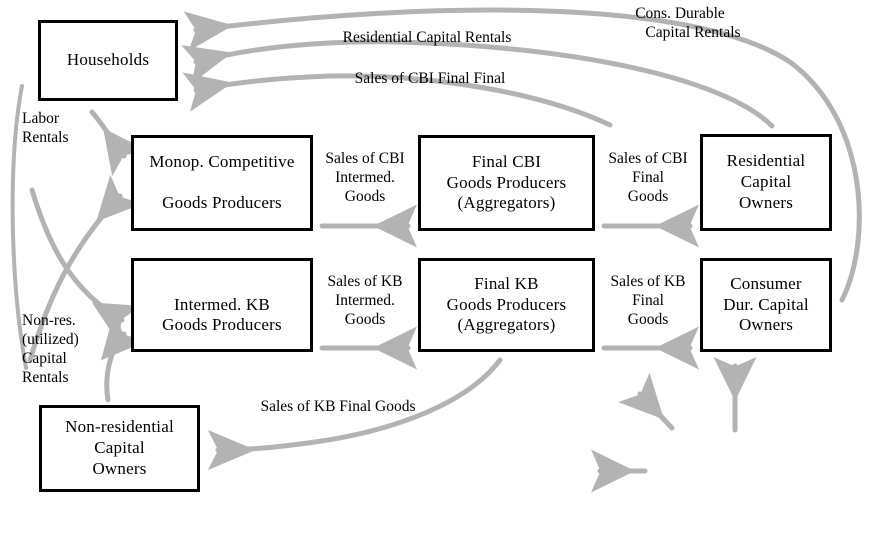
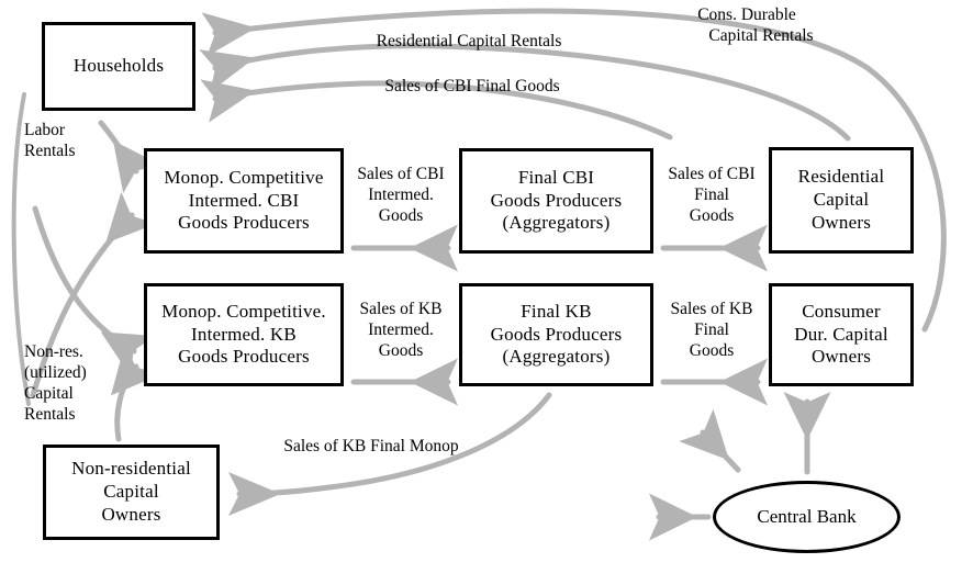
  Households
  Monop. Competitive
+ Intermed. CBI
  Goods Producers
  Final CBI
  Goods Producers
  (Aggregators)
  Residential
  Capital
  Owners
+ Monop. Competitive.
  Intermed. KB
  Goods Producers
  Final KB
  Goods Producers
  (Aggregators)
  Consumer
  Dur. Capital
  Owners
  Non-residential
  Capital
  Owners
+ Central Bank
  Cons. Durable
  Capital Rentals
  Residential Capital Rentals
- Sales of CBI Final Final
+ Sales of CBI Final Goods
  Labor
  Rentals
  Non-res.
  (utilized)
  Capital
  Rentals
  Sales of CBI
  Intermed.
  Goods
  Sales of CBI
  Final
  Goods
  Sales of KB
  Intermed.
  Goods
  Sales of KB
  Final
  Goods
- Sales of KB Final Goods
+ Sales of KB Final Monop
